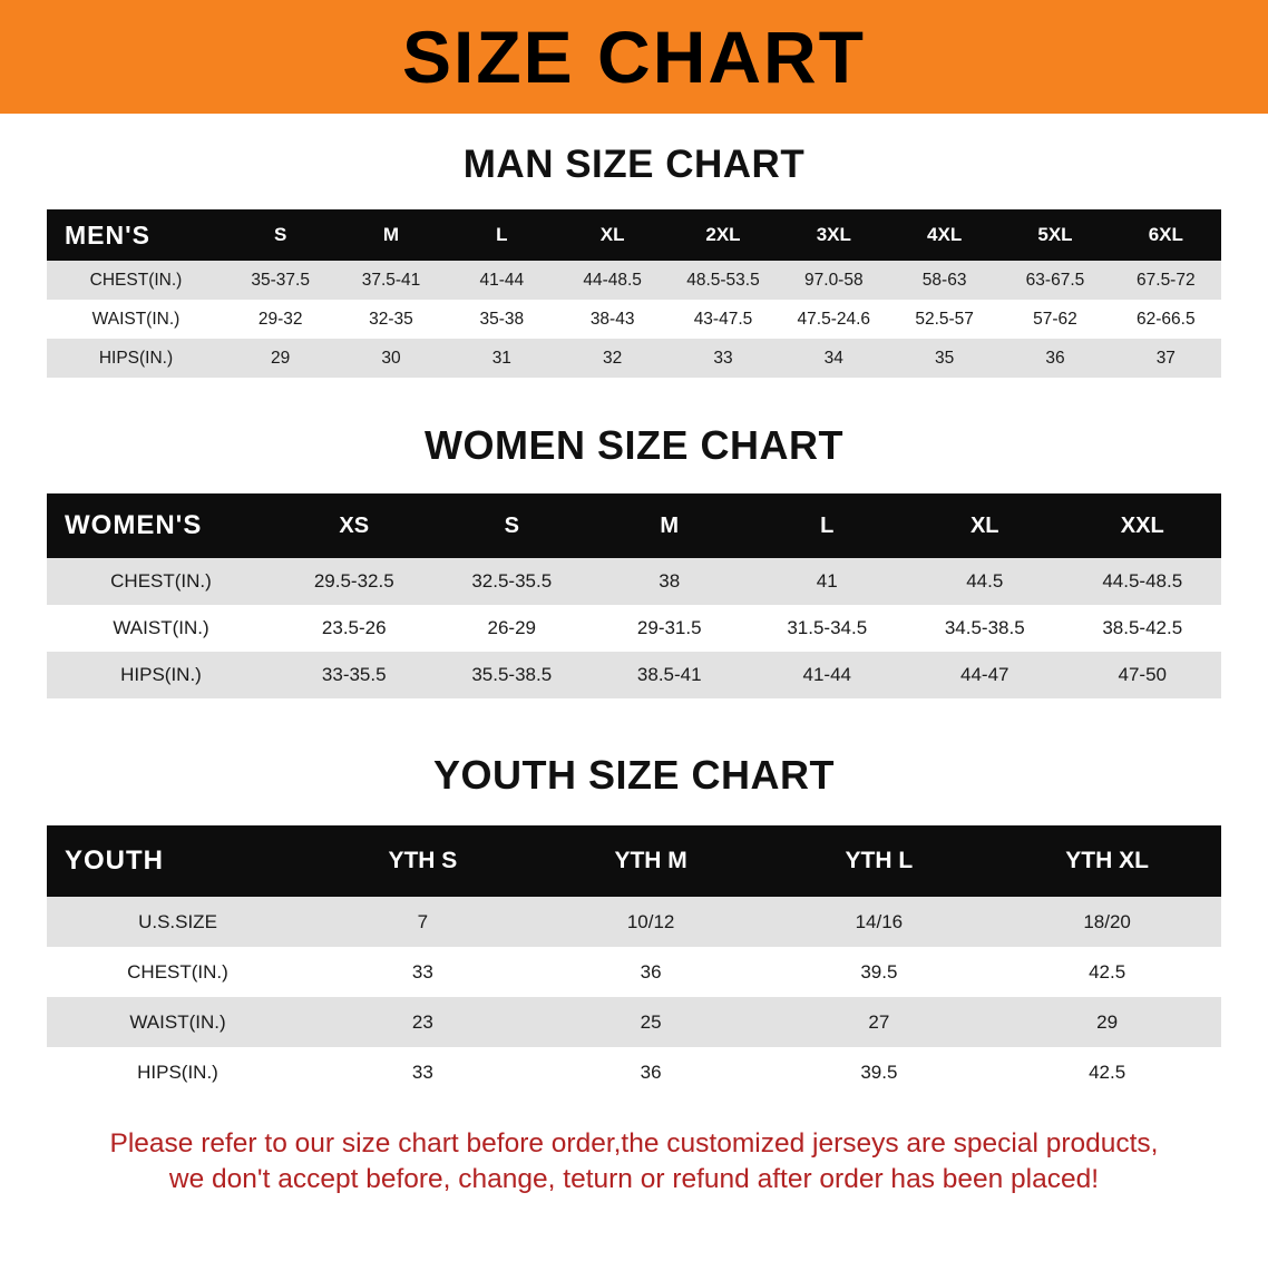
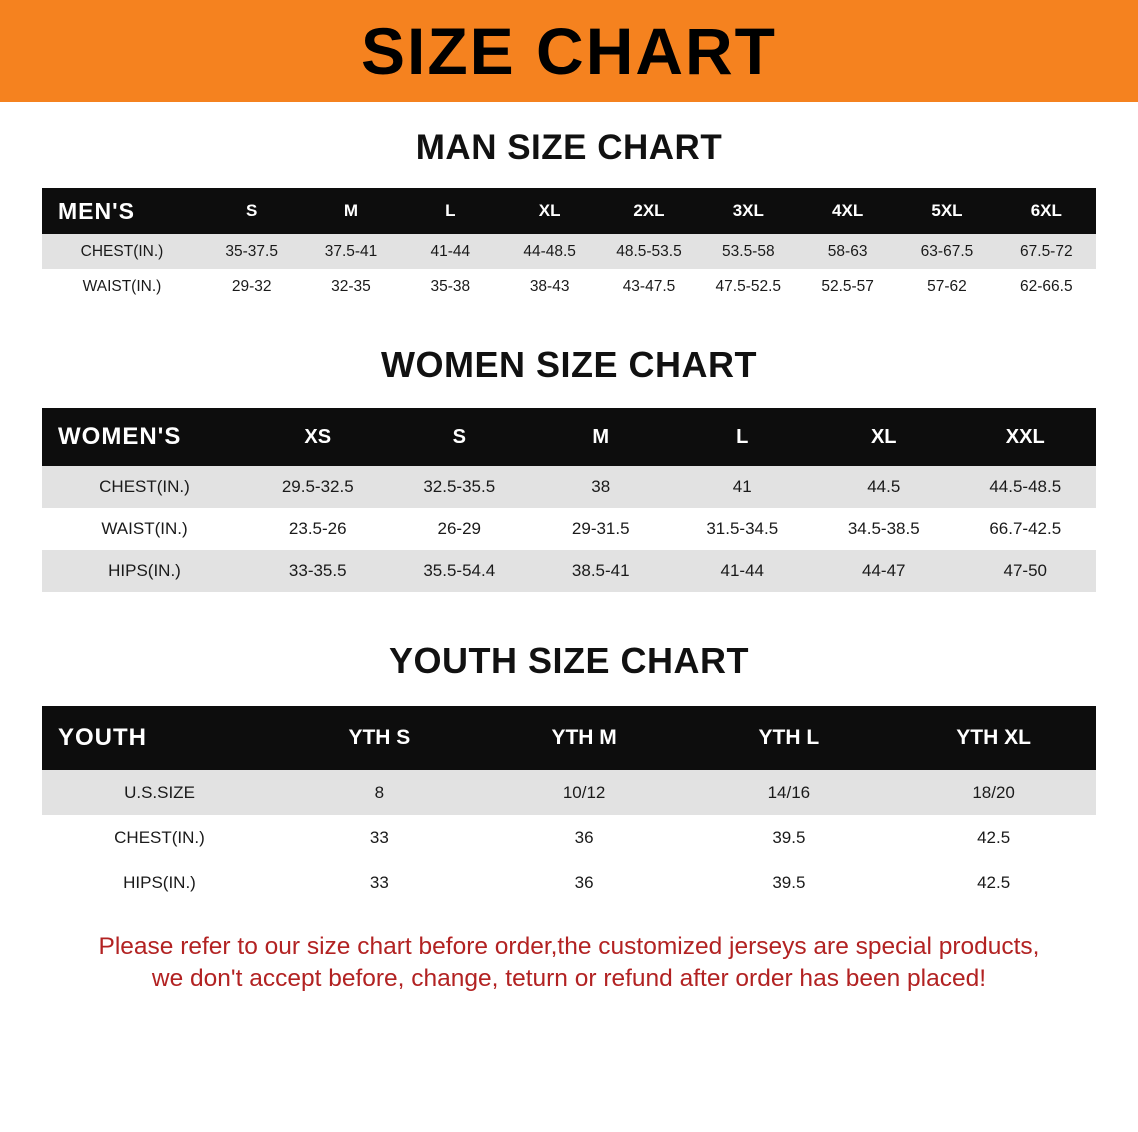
  SIZE CHART
  MAN SIZE CHART
  MEN'S	S	M	L	XL	2XL	3XL	4XL	5XL	6XL
- CHEST(IN.)	35-37.5	37.5-41	41-44	44-48.5	48.5-53.5	97.0-58	58-63	63-67.5	67.5-72
+ CHEST(IN.)	35-37.5	37.5-41	41-44	44-48.5	48.5-53.5	53.5-58	58-63	63-67.5	67.5-72
- WAIST(IN.)	29-32	32-35	35-38	38-43	43-47.5	47.5-24.6	52.5-57	57-62	62-66.5
+ WAIST(IN.)	29-32	32-35	35-38	38-43	43-47.5	47.5-52.5	52.5-57	57-62	62-66.5
- HIPS(IN.)	29	30	31	32	33	34	35	36	37
  WOMEN SIZE CHART
  WOMEN'S	XS	S	M	L	XL	XXL
  CHEST(IN.)	29.5-32.5	32.5-35.5	38	41	44.5	44.5-48.5
- WAIST(IN.)	23.5-26	26-29	29-31.5	31.5-34.5	34.5-38.5	38.5-42.5
+ WAIST(IN.)	23.5-26	26-29	29-31.5	31.5-34.5	34.5-38.5	66.7-42.5
- HIPS(IN.)	33-35.5	35.5-38.5	38.5-41	41-44	44-47	47-50
+ HIPS(IN.)	33-35.5	35.5-54.4	38.5-41	41-44	44-47	47-50
  YOUTH SIZE CHART
  YOUTH	YTH S	YTH M	YTH L	YTH XL
- U.S.SIZE	7	10/12	14/16	18/20
+ U.S.SIZE	8	10/12	14/16	18/20
  CHEST(IN.)	33	36	39.5	42.5
- WAIST(IN.)	23	25	27	29
  HIPS(IN.)	33	36	39.5	42.5
  Please refer to our size chart before order,the customized jerseys are special products,
  we don't accept before, change, teturn or refund after order has been placed!
